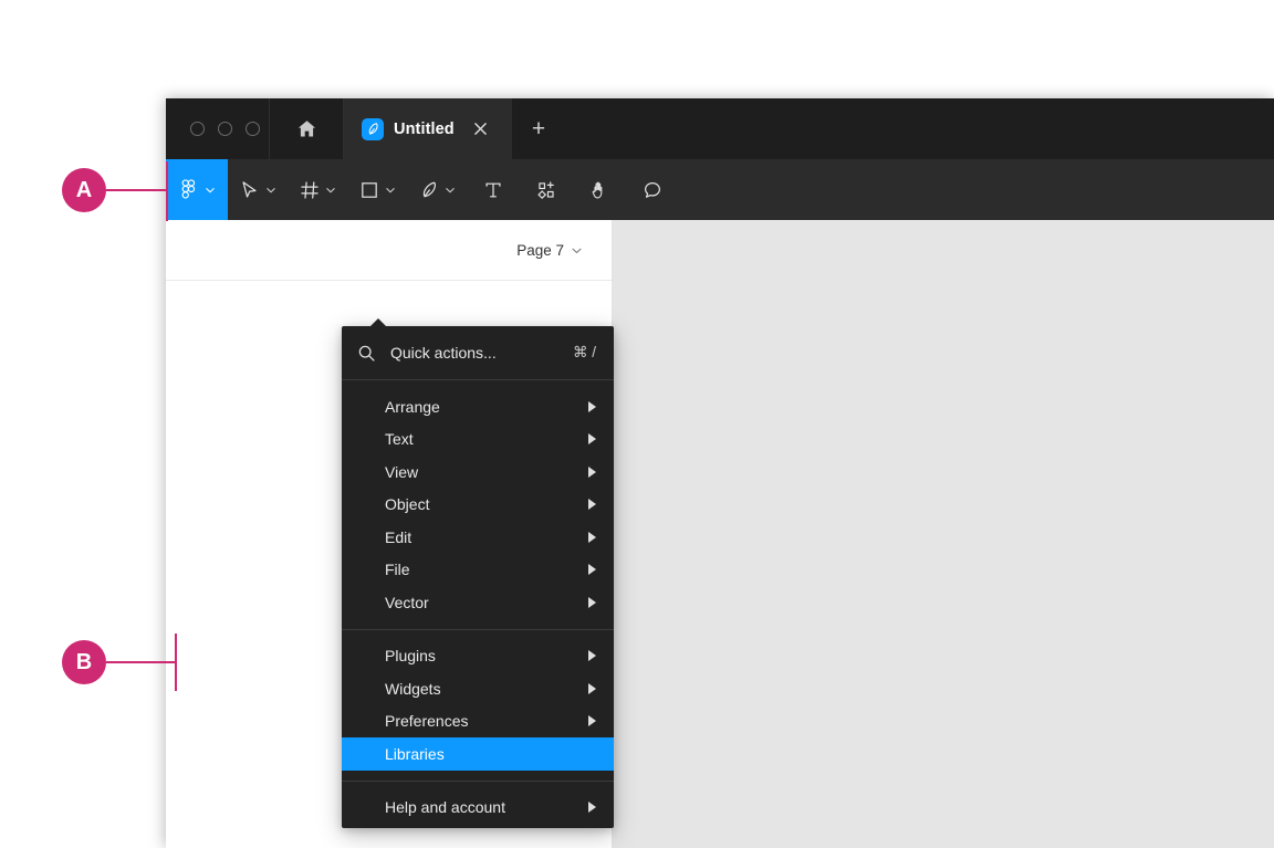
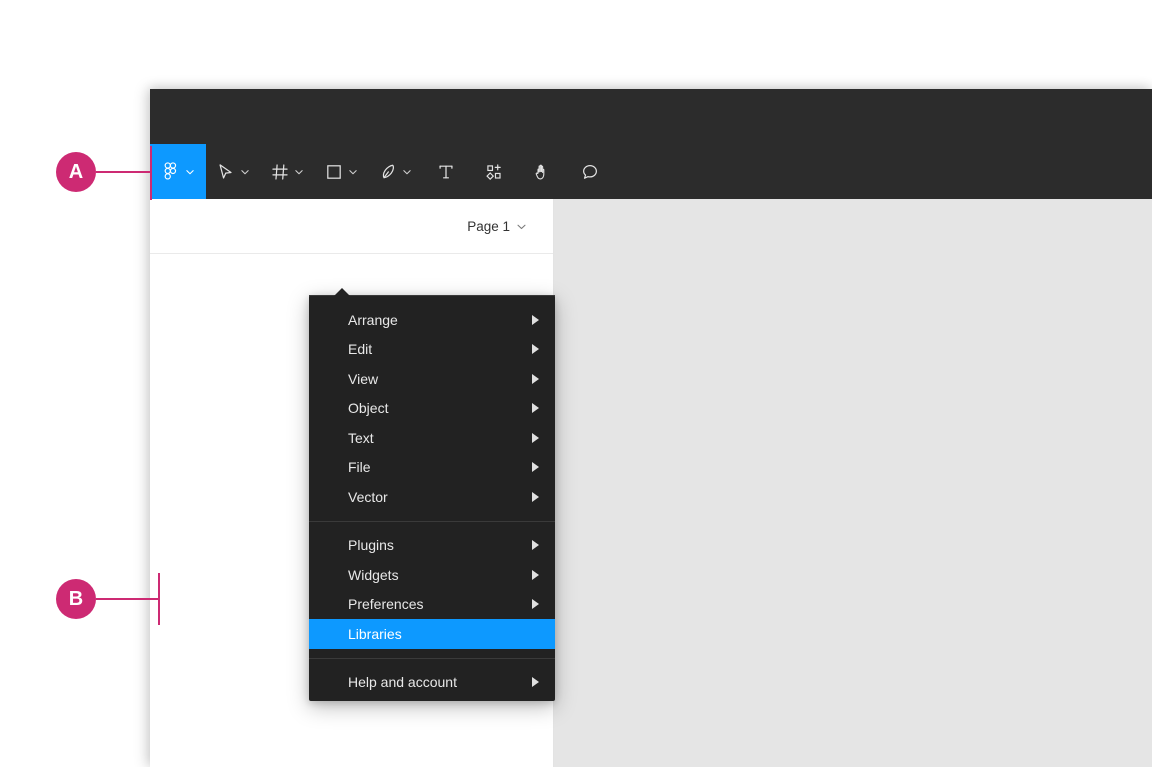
- Untitled
- +
- Page 7
+ Page 1
- Quick actions...
- ⌘ /
  Arrange
- Text
+ Edit
  View
  Object
- Edit
+ Text
  File
  Vector
  Plugins
  Widgets
  Preferences
  Libraries
  Help and account
  A
  B
